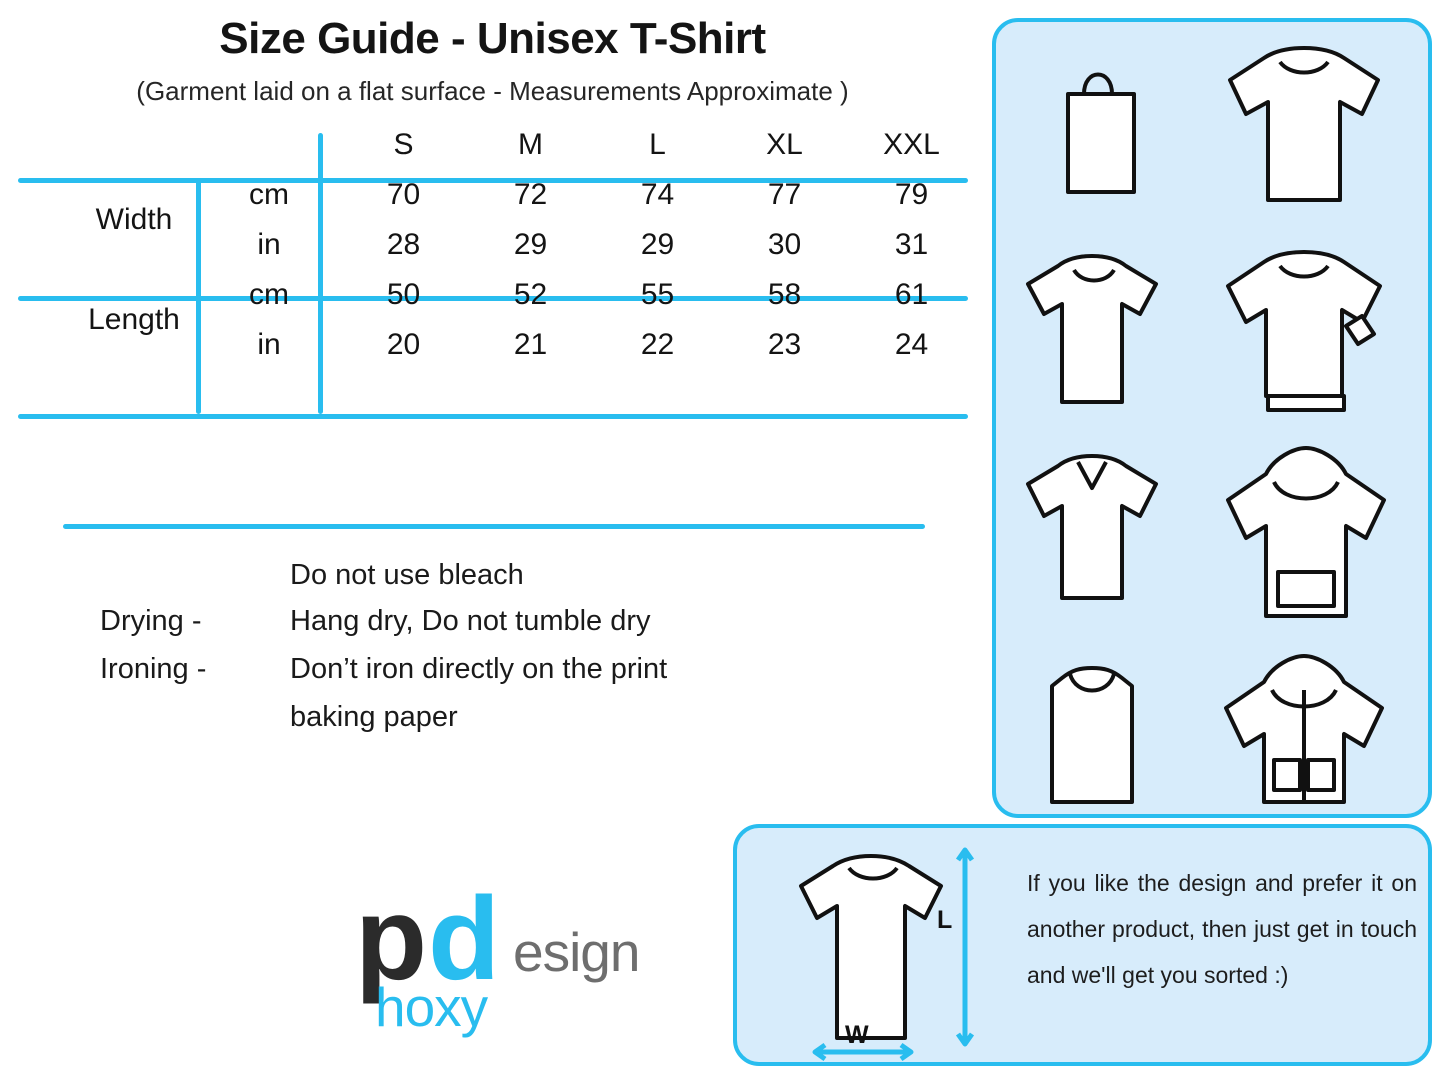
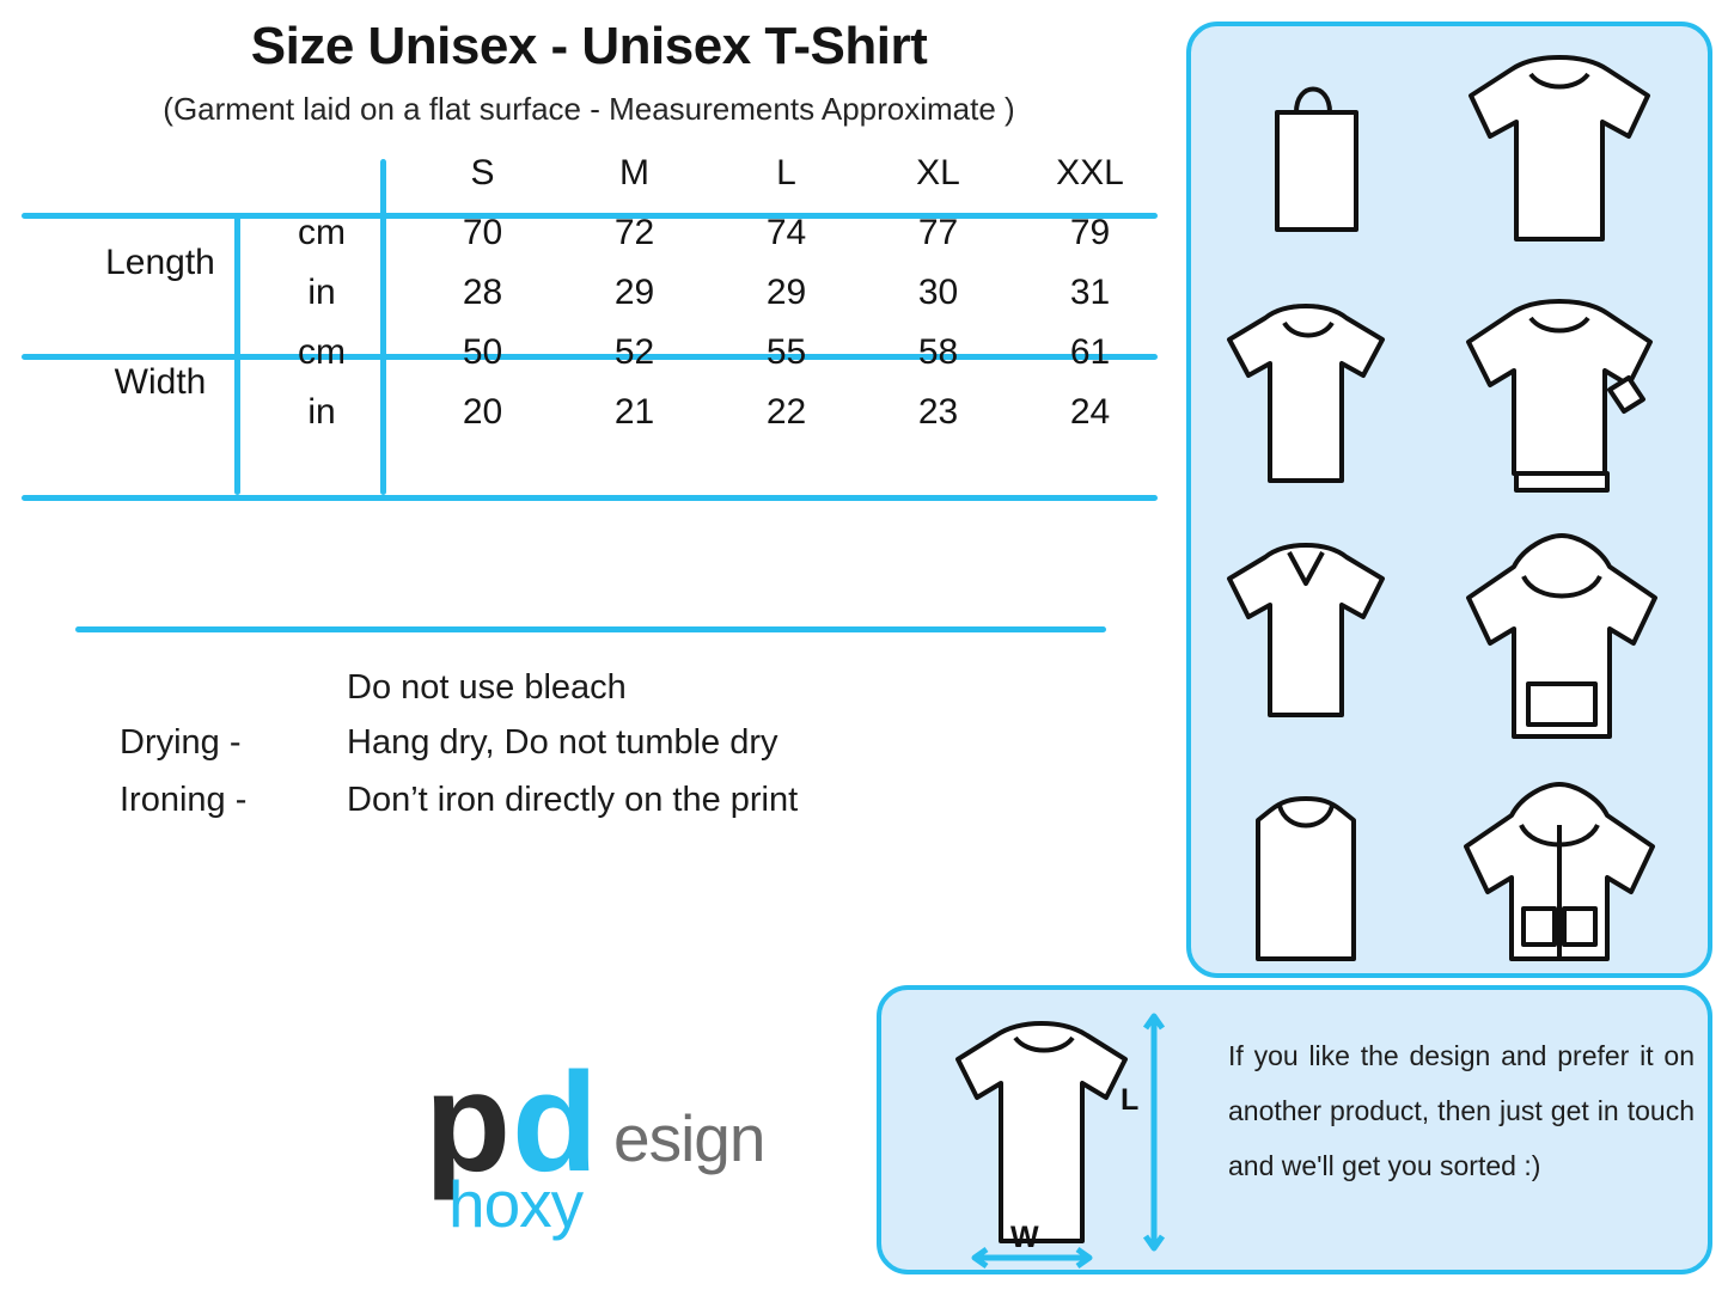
- Size Guide - Unisex T-Shirt
+ Size Unisex - Unisex T-Shirt
  (Garment laid on a flat surface - Measurements Approximate )
  		S	M	L	XL	XXL
- Width	cm	70	72	74	77	79
+ Length	cm	70	72	74	77	79
  in	28	29	29	30	31
- Length	cm	50	52	55	58	61
+ Width	cm	50	52	55	58	61
  in	20	21	22	23	24
  Do not use bleach
  Drying -
  Hang dry, Do not tumble dry
  Ironing -
  Don’t iron directly on the print
- baking paper
  p
  d
  esign
  hoxy
  L
  W
  If you like the design and prefer it on another product, then just get in touch and we'll get you sorted :)
